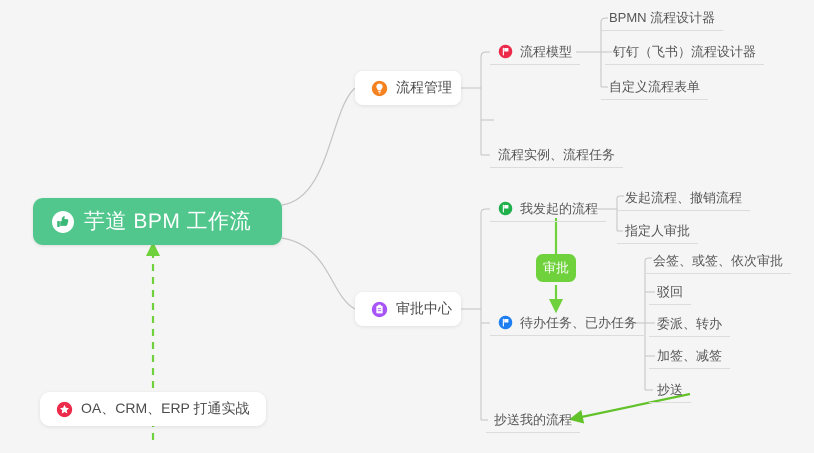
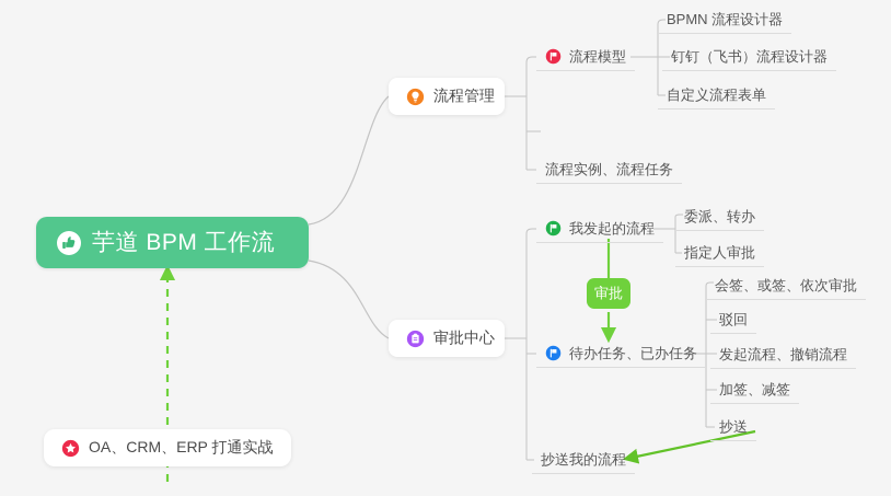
  芋道 BPM 工作流
  流程管理
  流程模型
  流程实例、流程任务
  BPMN 流程设计器
  钉钉（飞书）流程设计器
  自定义流程表单
  审批中心
  我发起的流程
- 发起流程、撤销流程
+ 委派、转办
  指定人审批
  待办任务、已办任务
  会签、或签、依次审批
  驳回
- 委派、转办
+ 发起流程、撤销流程
  加签、减签
  抄送
  抄送我的流程
  审批
  OA、CRM、ERP 打通实战
